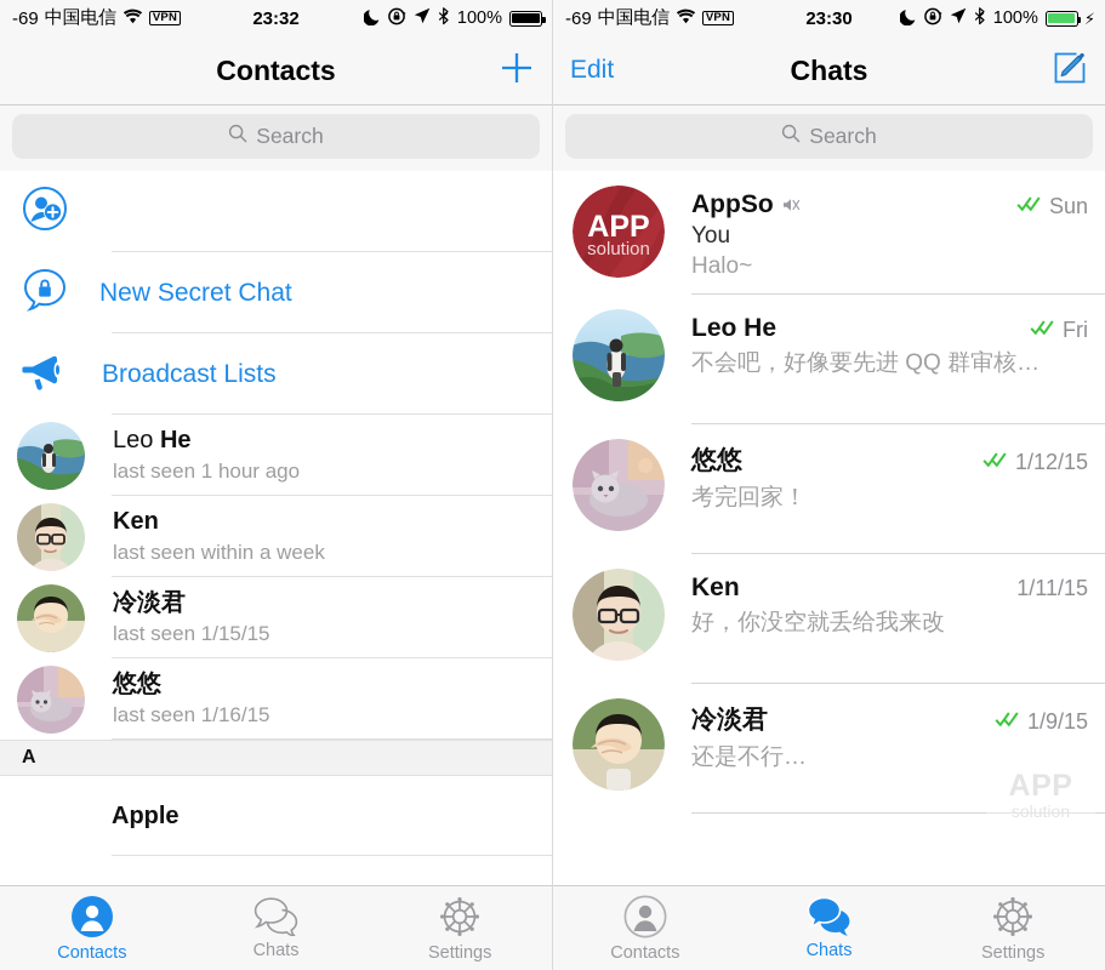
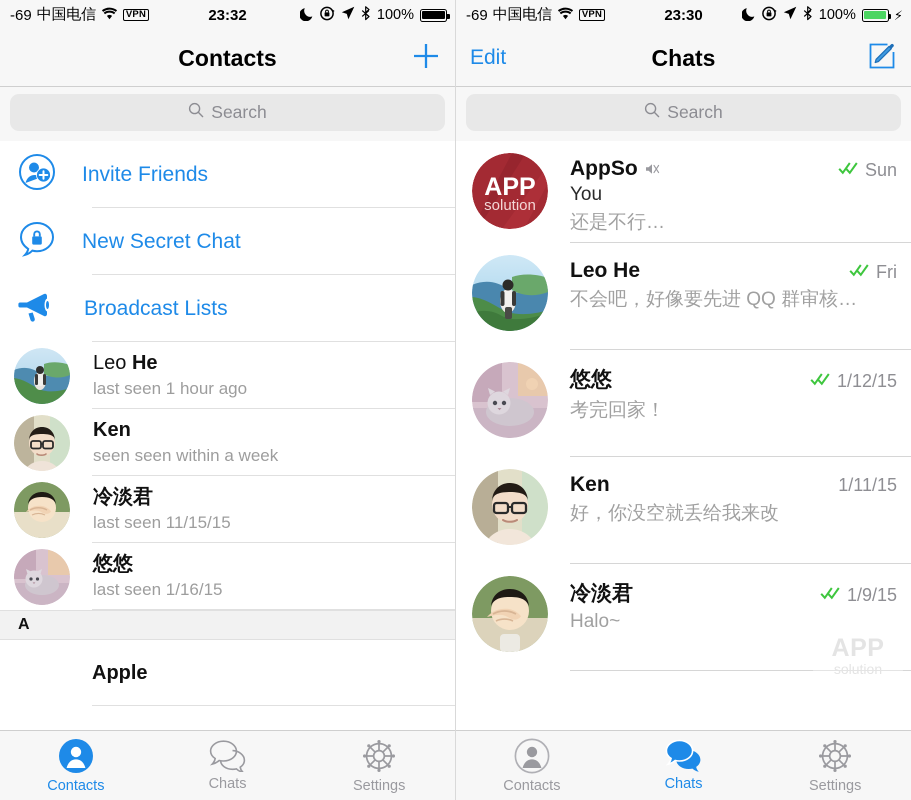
  -69
  中国电信
  VPN
  23:32
  100%
  Contacts
  Search
+ Invite Friends
  New Secret Chat
  Broadcast Lists
  Leo He
  last seen 1 hour ago
  Ken
- last seen within a week
+ seen seen within a week
  冷淡君
- last seen 1/15/15
+ last seen 11/15/15
  悠悠
  last seen 1/16/15
  A
  Apple
  Contacts
  Chats
  Settings
  -69
  中国电信
  VPN
  23:30
  100%
  ⚡
  Edit
  Chats
  Search
  APP
  solution
  AppSo
  Sun
  You
- Halo~
+ 还是不行…
  Leo He
  Fri
  不会吧，好像要先进 QQ 群审核…
  悠悠
  1/12/15
  考完回家！
  Ken
  1/11/15
  好，你没空就丢给我来改
  冷淡君
  1/9/15
- 还是不行…
+ Halo~
  APP
  solution
  Contacts
  Chats
  Settings
